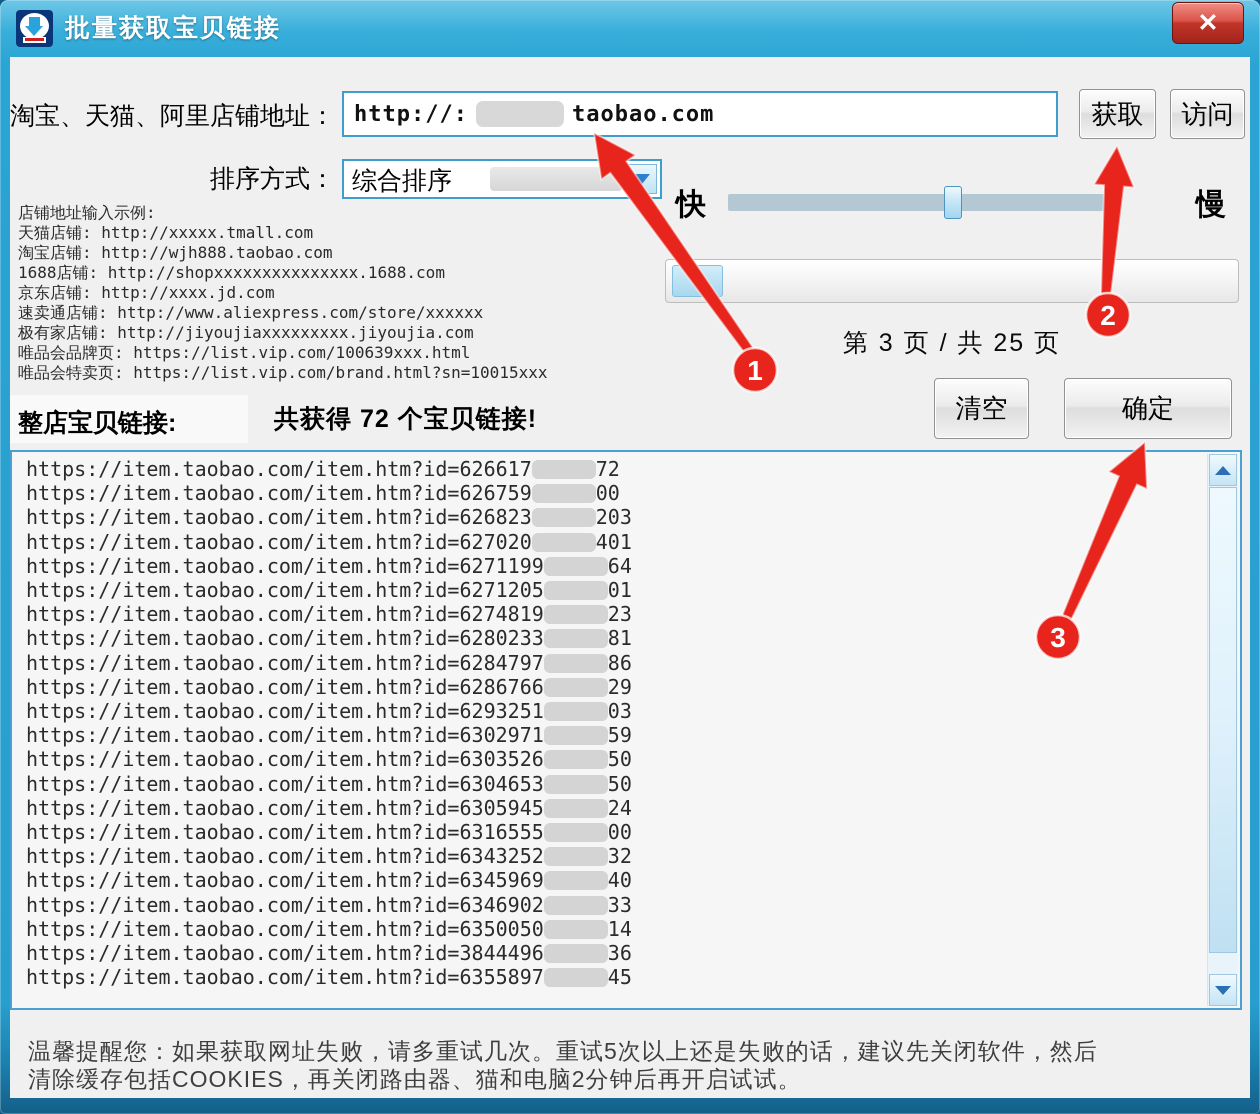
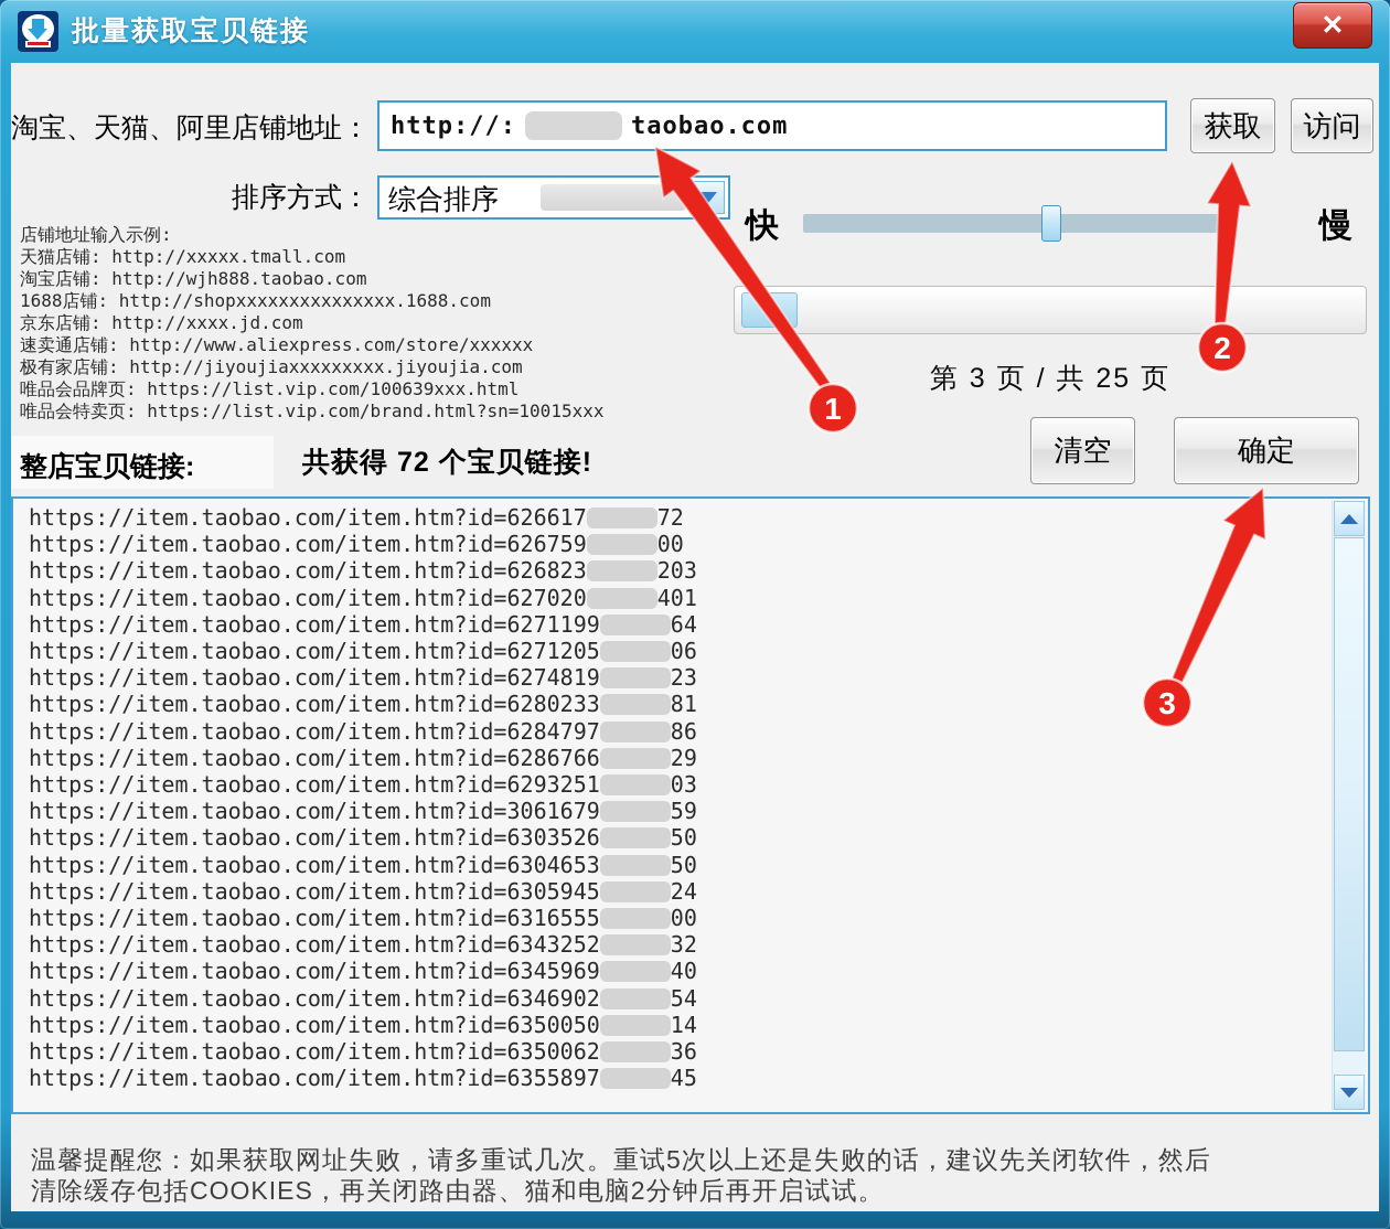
  批量获取宝贝链接
  ✕
  淘宝、天猫、阿里店铺地址：
  http://:
  taobao.com
  获取
  访问
  排序方式：
  综合排序
  快
  慢
  店铺地址输入示例:
  天猫店铺: http://xxxxx.tmall.com
  淘宝店铺: http://wjh888.taobao.com
  1688店铺: http://shopxxxxxxxxxxxxxxx.1688.com
  京东店铺: http://xxxx.jd.com
  速卖通店铺: http://www.aliexpress.com/store/xxxxxx
  极有家店铺: http://jiyoujiaxxxxxxxxx.jiyoujia.com
  唯品会品牌页: https://list.vip.com/100639xxx.html
  唯品会特卖页: https://list.vip.com/brand.html?sn=10015xxx
  第 3 页 / 共 25 页
  清空
  确定
  整店宝贝链接:
  共获得 72 个宝贝链接!
  https://item.taobao.com/item.htm?id=626617 72
  https://item.taobao.com/item.htm?id=626759 00
  https://item.taobao.com/item.htm?id=626823 203
  https://item.taobao.com/item.htm?id=627020 401
  https://item.taobao.com/item.htm?id=6271199 64
- https://item.taobao.com/item.htm?id=6271205 01
+ https://item.taobao.com/item.htm?id=6271205 06
  https://item.taobao.com/item.htm?id=6274819 23
  https://item.taobao.com/item.htm?id=6280233 81
  https://item.taobao.com/item.htm?id=6284797 86
  https://item.taobao.com/item.htm?id=6286766 29
  https://item.taobao.com/item.htm?id=6293251 03
- https://item.taobao.com/item.htm?id=6302971 59
+ https://item.taobao.com/item.htm?id=3061679 59
  https://item.taobao.com/item.htm?id=6303526 50
  https://item.taobao.com/item.htm?id=6304653 50
  https://item.taobao.com/item.htm?id=6305945 24
  https://item.taobao.com/item.htm?id=6316555 00
  https://item.taobao.com/item.htm?id=6343252 32
  https://item.taobao.com/item.htm?id=6345969 40
- https://item.taobao.com/item.htm?id=6346902 33
+ https://item.taobao.com/item.htm?id=6346902 54
  https://item.taobao.com/item.htm?id=6350050 14
- https://item.taobao.com/item.htm?id=3844496 36
+ https://item.taobao.com/item.htm?id=6350062 36
  https://item.taobao.com/item.htm?id=6355897 45
  温馨提醒您：如果获取网址失败，请多重试几次。重试5次以上还是失败的话，建议先关闭软件，然后
  清除缓存包括COOKIES，再关闭路由器、猫和电脑2分钟后再开启试试。
  1
  2
  3
